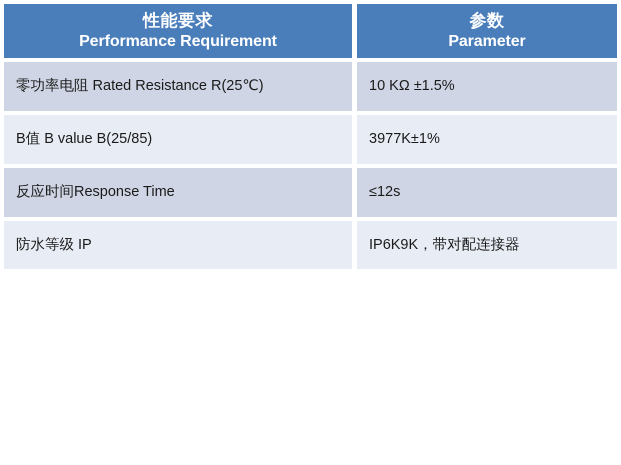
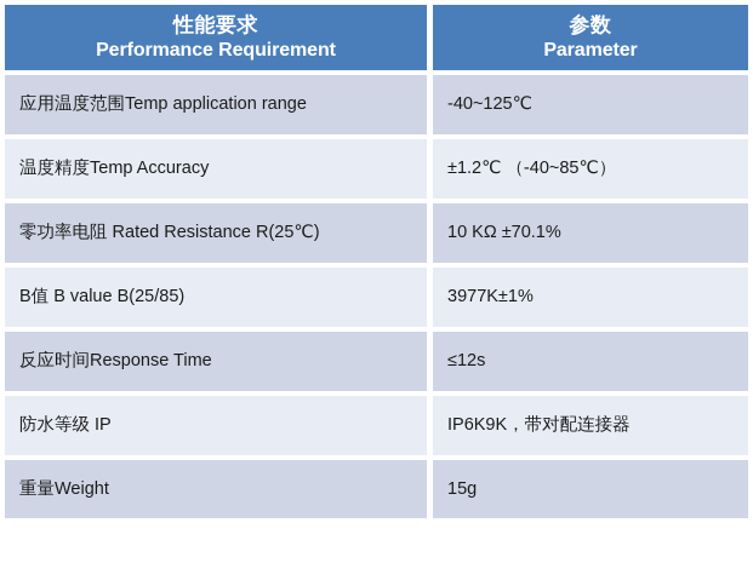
  性能要求 Performance Requirement	参数 Parameter
+ 应用温度范围Temp application range	-40~125℃
+ 温度精度Temp Accuracy	±1.2℃ （-40~85℃）
- 零功率电阻 Rated Resistance R(25℃)	10 KΩ ±1.5%
+ 零功率电阻 Rated Resistance R(25℃)	10 KΩ ±70.1%
  B值 B value B(25/85)	3977K±1%
  反应时间Response Time	≤12s
  防水等级 IP	IP6K9K，带对配连接器
+ 重量Weight	15g
